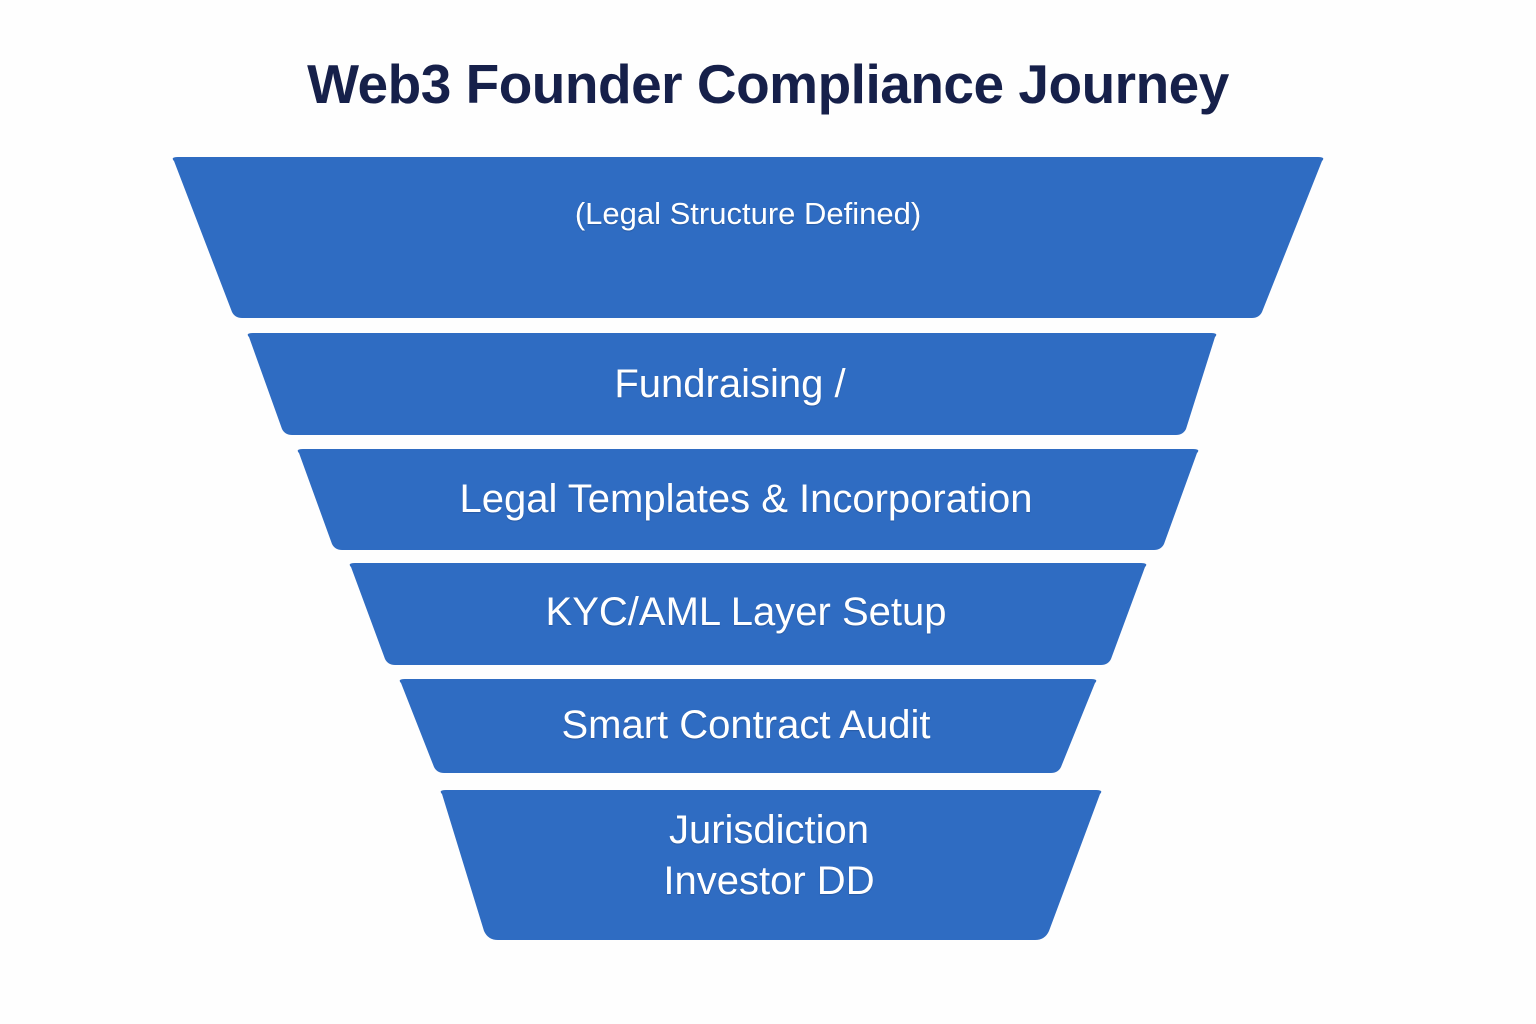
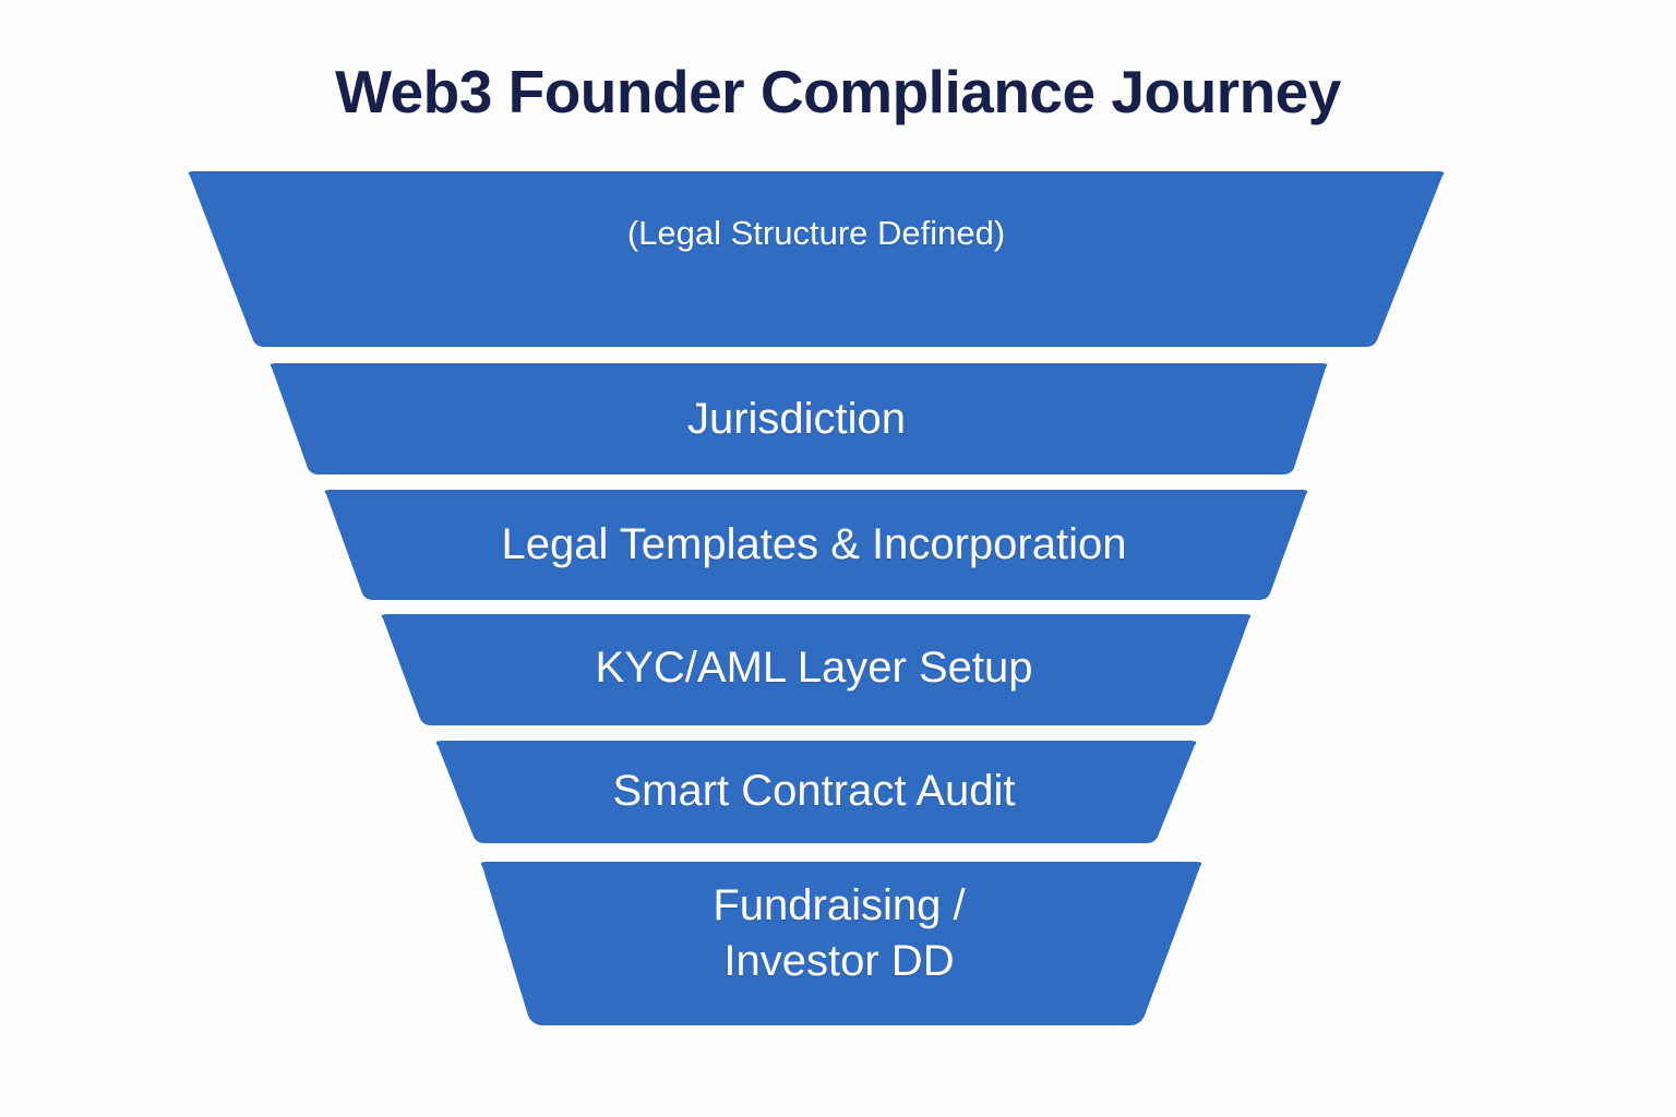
  Web3 Founder Compliance Journey
  (Legal Structure Defined)
- Fundraising /
+ Jurisdiction
  Legal Templates & Incorporation
  KYC/AML Layer Setup
  Smart Contract Audit
- Jurisdiction
+ Fundraising /
  Investor DD
